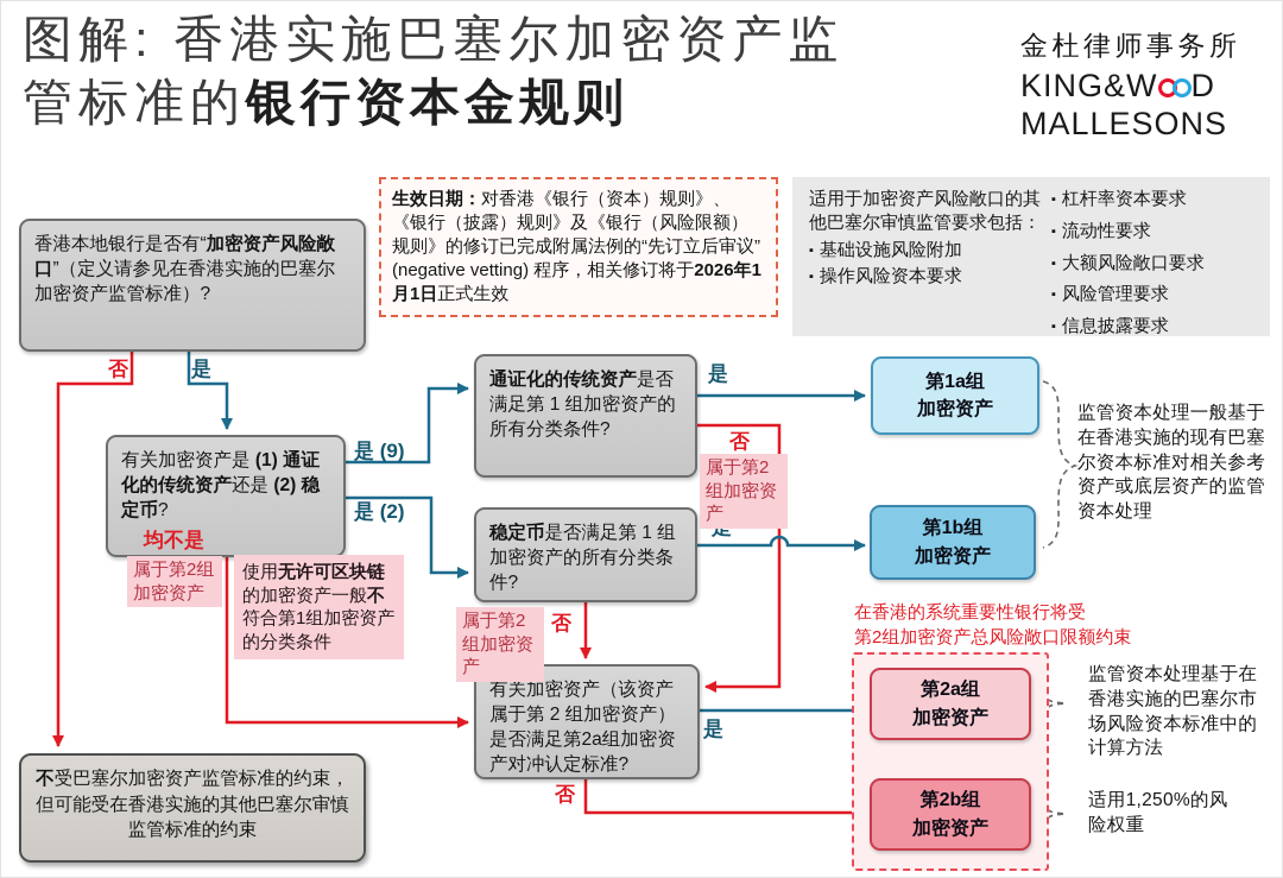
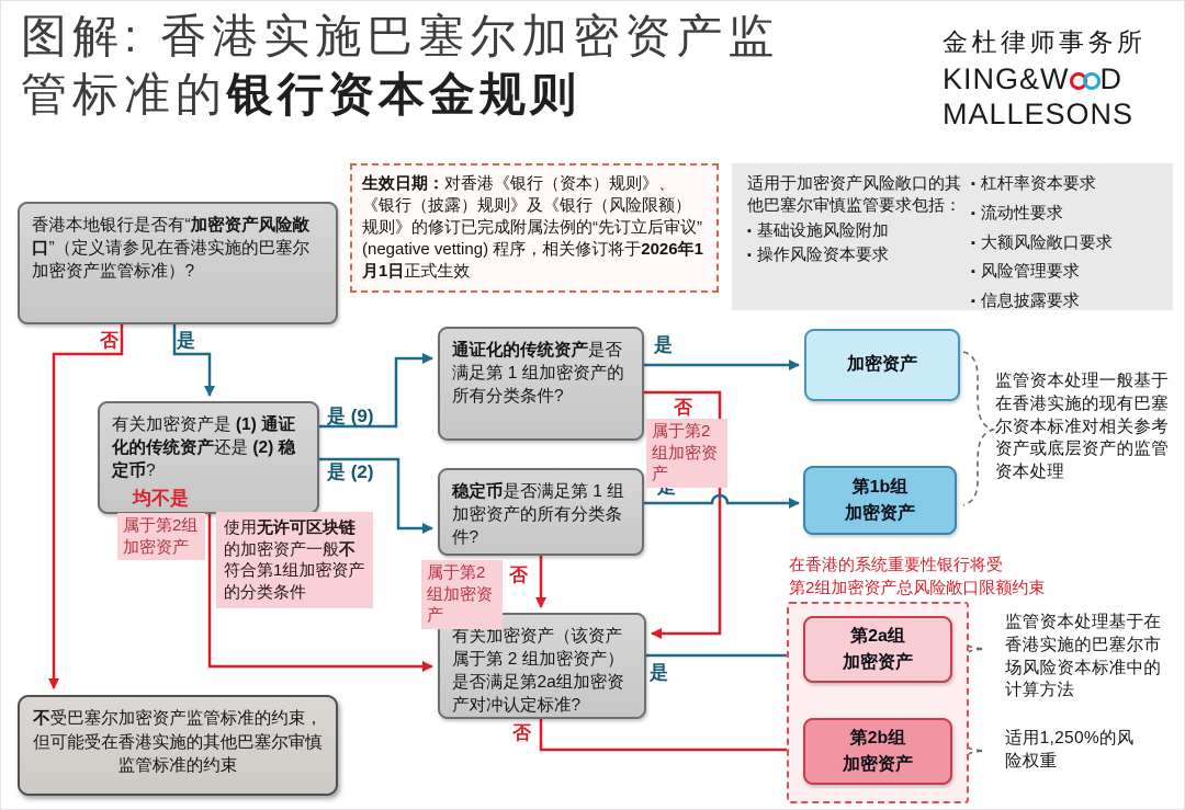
  图解: 香港实施巴塞尔加密资产监管标准的银行资本金规则
  金杜律师事务所
  KING&W D
  MALLESONS
  生效日期：对香港《银行（资本）规则》、《银行（披露）规则》及《银行（风险限额）规则》的修订已完成附属法例的“先订立后审议” (negative vetting) 程序，相关修订将于2026年1月1日正式生效
  适用于加密资产风险敞口的其他巴塞尔审慎监管要求包括：
  ▪ 基础设施风险附加
  ▪ 操作风险资本要求
  ▪ 杠杆率资本要求
  ▪ 流动性要求
  ▪ 大额风险敞口要求
  ▪ 风险管理要求
  ▪ 信息披露要求
  香港本地银行是否有“加密资产风险敞口”（定义请参见在香港实施的巴塞尔加密资产监管标准）?
  有关加密资产是 (1) 通证化的传统资产还是 (2) 稳定币?
  通证化的传统资产是否满足第 1 组加密资产的所有分类条件?
  稳定币是否满足第 1 组加密资产的所有分类条件?
  有关加密资产（该资产属于第 2 组加密资产）是否满足第2a组加密资产对冲认定标准?
  不受巴塞尔加密资产监管标准的约束，但可能受在香港实施的其他巴塞尔审慎监管标准的约束
  否
  是
  是 (9)
  是 (2)
  均不是
  是
  否
  否
  是
  否
  属于第2组加密资产
  属于第2组加密资产
  属于第2组加密资产
  使用无许可区块链的加密资产一般不符合第1组加密资产的分类条件
- 第1a组
  加密资产
  第1b组
  加密资产
  在香港的系统重要性银行将受
  第2组加密资产总风险敞口限额约束
  第2a组
  加密资产
  第2b组
  加密资产
  监管资本处理一般基于在香港实施的现有巴塞尔资本标准对相关参考资产或底层资产的监管资本处理
  监管资本处理基于在香港实施的巴塞尔市场风险资本标准中的计算方法
  适用1,250%的风险权重
